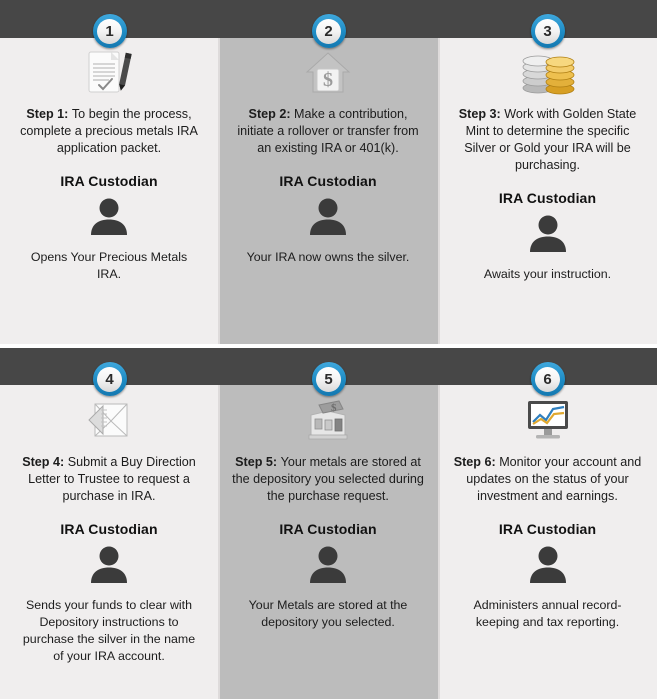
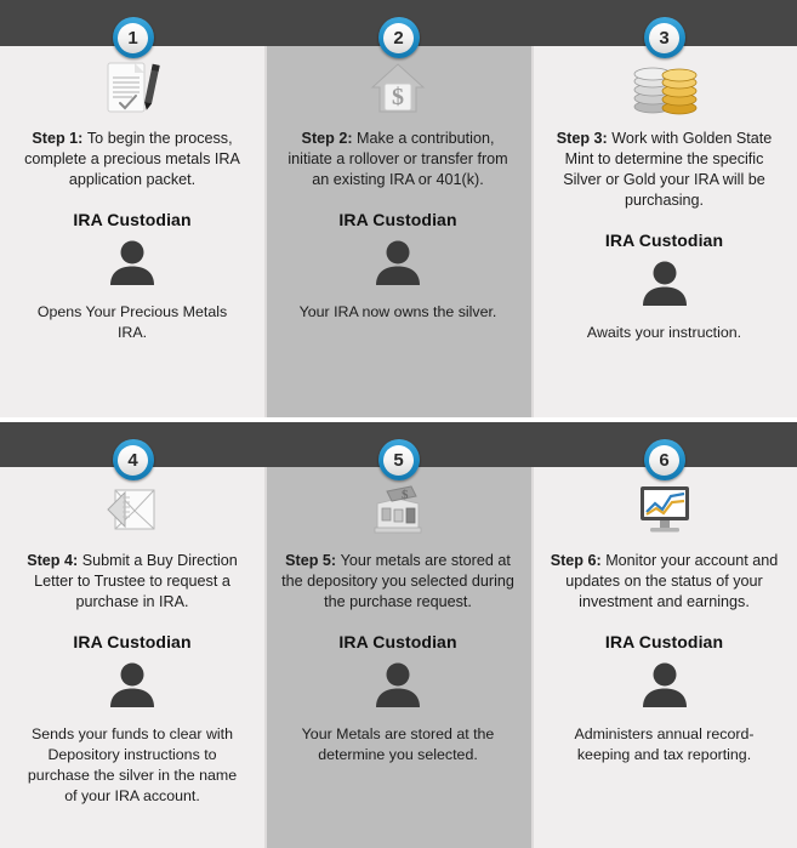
  Step 1: To begin the process, complete a precious metals IRA application packet.
  IRA Custodian
  Opens Your Precious Metals IRA.
  $
  Step 2: Make a contribution, initiate a rollover or transfer from an existing IRA or 401(k).
  IRA Custodian
  Your IRA now owns the silver.
  Step 3: Work with Golden State Mint to determine the specific Silver or Gold your IRA will be purchasing.
  IRA Custodian
  Awaits your instruction.
  Step 4: Submit a Buy Direction Letter to Trustee to request a purchase in IRA.
  IRA Custodian
  Sends your funds to clear with Depository instructions to purchase the silver in the name of your IRA account.
  $
  Step 5: Your metals are stored at the depository you selected during the purchase request.
  IRA Custodian
- Your Metals are stored at the depository you selected.
+ Your Metals are stored at the determine you selected.
  Step 6: Monitor your account and updates on the status of your investment and earnings.
  IRA Custodian
  Administers annual record-keeping and tax reporting.
  1
  2
  3
  4
  5
  6
